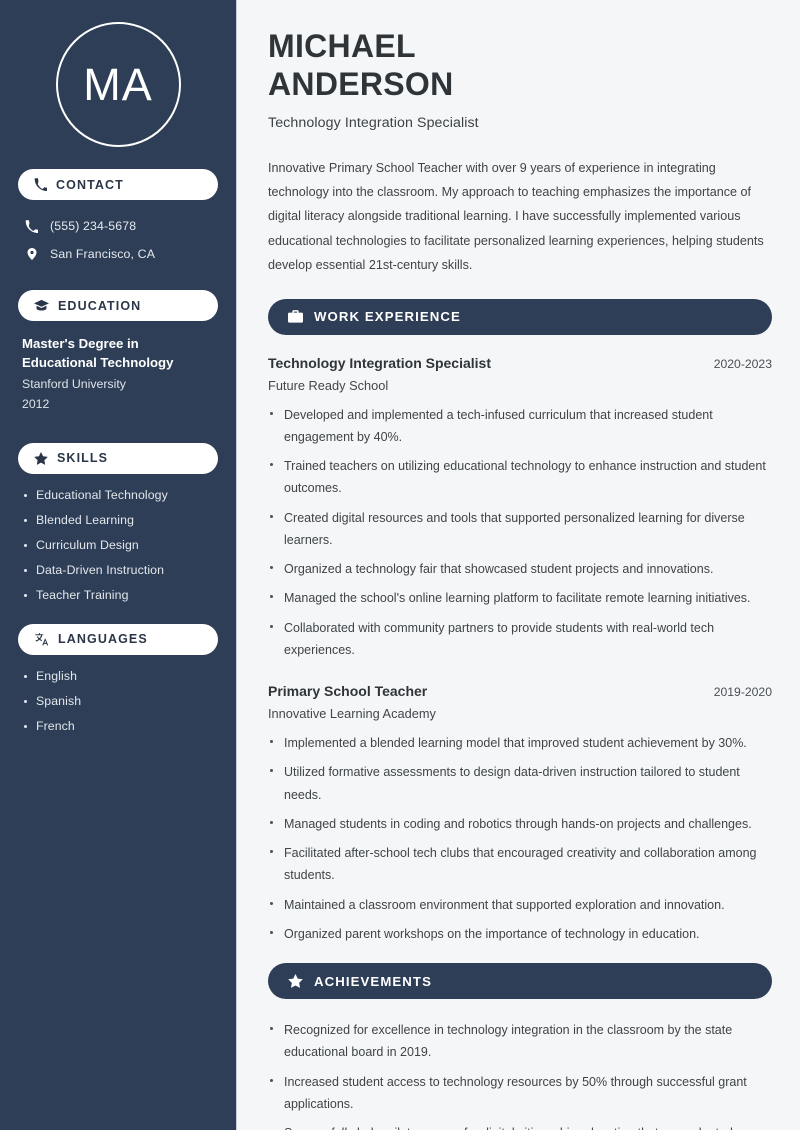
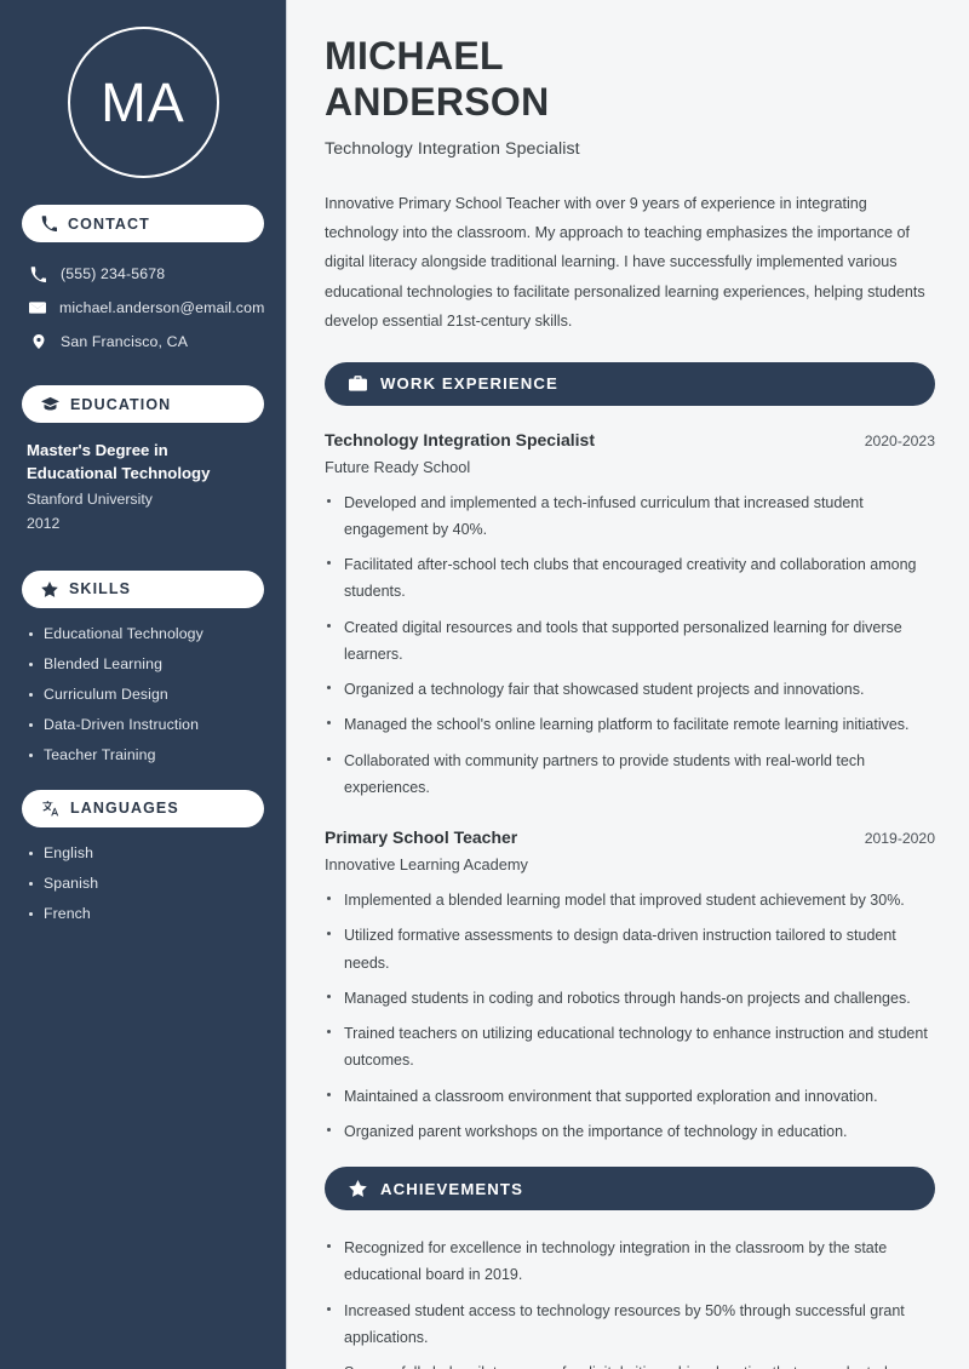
  MA
  CONTACT
  (555) 234-5678
+ michael.anderson@email.com
  San Francisco, CA
  EDUCATION
  Master's Degree in Educational Technology
  Stanford University
  2012
  SKILLS
  Educational Technology
  Blended Learning
  Curriculum Design
  Data-Driven Instruction
  Teacher Training
  LANGUAGES
  English
  Spanish
  French
  MICHAEL
  ANDERSON
  Technology Integration Specialist
  Innovative Primary School Teacher with over 9 years of experience in integrating technology into the classroom. My approach to teaching emphasizes the importance of digital literacy alongside traditional learning. I have successfully implemented various educational technologies to facilitate personalized learning experiences, helping students develop essential 21st-century skills.
  WORK EXPERIENCE
  Technology Integration Specialist
  2020-2023
  Future Ready School
  Developed and implemented a tech-infused curriculum that increased student engagement by 40%.
- Trained teachers on utilizing educational technology to enhance instruction and student outcomes.
+ Facilitated after-school tech clubs that encouraged creativity and collaboration among students.
  Created digital resources and tools that supported personalized learning for diverse learners.
  Organized a technology fair that showcased student projects and innovations.
  Managed the school's online learning platform to facilitate remote learning initiatives.
  Collaborated with community partners to provide students with real-world tech experiences.
  Primary School Teacher
  2019-2020
  Innovative Learning Academy
  Implemented a blended learning model that improved student achievement by 30%.
  Utilized formative assessments to design data-driven instruction tailored to student needs.
  Managed students in coding and robotics through hands-on projects and challenges.
- Facilitated after-school tech clubs that encouraged creativity and collaboration among students.
+ Trained teachers on utilizing educational technology to enhance instruction and student outcomes.
  Maintained a classroom environment that supported exploration and innovation.
  Organized parent workshops on the importance of technology in education.
  ACHIEVEMENTS
  Recognized for excellence in technology integration in the classroom by the state educational board in 2019.
  Increased student access to technology resources by 50% through successful grant applications.
